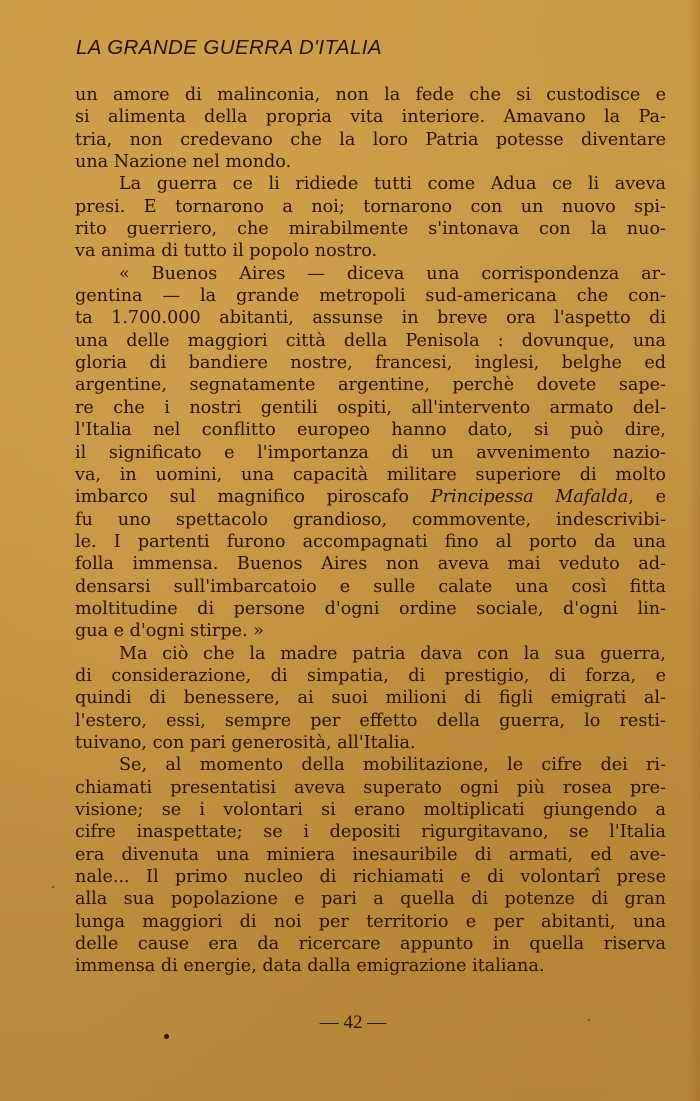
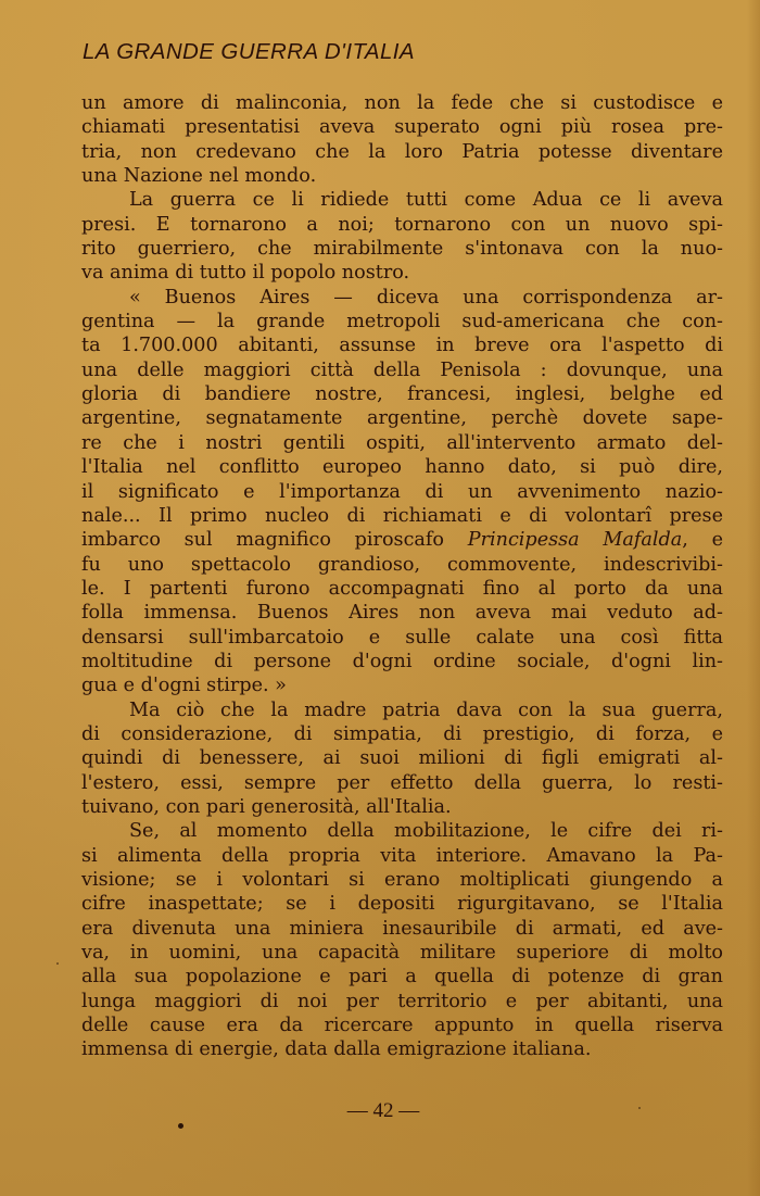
  LA GRANDE GUERRA D'ITALIA
  un amore di malinconia, non la fede che si custodisce e
- si alimenta della propria vita interiore. Amavano la Pa-
+ chiamati presentatisi aveva superato ogni più rosea pre-
  tria, non credevano che la loro Patria potesse diventare
  una Nazione nel mondo.
  La guerra ce li ridiede tutti come Adua ce li aveva
  presi. E tornarono a noi; tornarono con un nuovo spi-
  rito guerriero, che mirabilmente s'intonava con la nuo-
  va anima di tutto il popolo nostro.
  « Buenos Aires — diceva una corrispondenza ar-
  gentina — la grande metropoli sud-americana che con-
  ta 1.700.000 abitanti, assunse in breve ora l'aspetto di
  una delle maggiori città della Penisola : dovunque, una
  gloria di bandiere nostre, francesi, inglesi, belghe ed
  argentine, segnatamente argentine, perchè dovete sape-
  re che i nostri gentili ospiti, all'intervento armato del-
  l'Italia nel conflitto europeo hanno dato, si può dire,
  il significato e l'importanza di un avvenimento nazio-
- va, in uomini, una capacità militare superiore di molto
+ nale... Il primo nucleo di richiamati e di volontarî prese
  imbarco sul magnifico piroscafo Principessa Mafalda, e
  fu uno spettacolo grandioso, commovente, indescrivibi-
  le. I partenti furono accompagnati fino al porto da una
  folla immensa. Buenos Aires non aveva mai veduto ad-
  densarsi sull'imbarcatoio e sulle calate una così fitta
  moltitudine di persone d'ogni ordine sociale, d'ogni lin-
  gua e d'ogni stirpe. »
  Ma ciò che la madre patria dava con la sua guerra,
  di considerazione, di simpatia, di prestigio, di forza, e
  quindi di benessere, ai suoi milioni di figli emigrati al-
  l'estero, essi, sempre per effetto della guerra, lo resti-
  tuivano, con pari generosità, all'Italia.
  Se, al momento della mobilitazione, le cifre dei ri-
- chiamati presentatisi aveva superato ogni più rosea pre-
+ si alimenta della propria vita interiore. Amavano la Pa-
  visione; se i volontari si erano moltiplicati giungendo a
  cifre inaspettate; se i depositi rigurgitavano, se l'Italia
  era divenuta una miniera inesauribile di armati, ed ave-
- nale... Il primo nucleo di richiamati e di volontarî prese
+ va, in uomini, una capacità militare superiore di molto
  alla sua popolazione e pari a quella di potenze di gran
  lunga maggiori di noi per territorio e per abitanti, una
  delle cause era da ricercare appunto in quella riserva
  immensa di energie, data dalla emigrazione italiana.
  — 42 —
